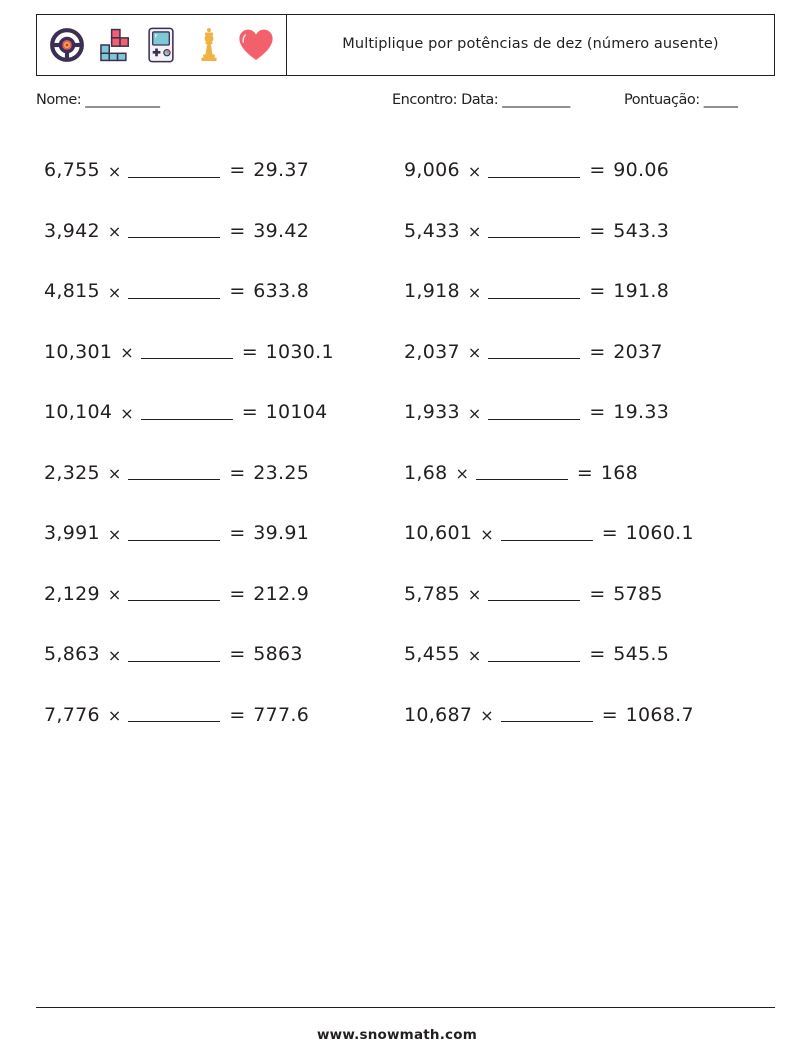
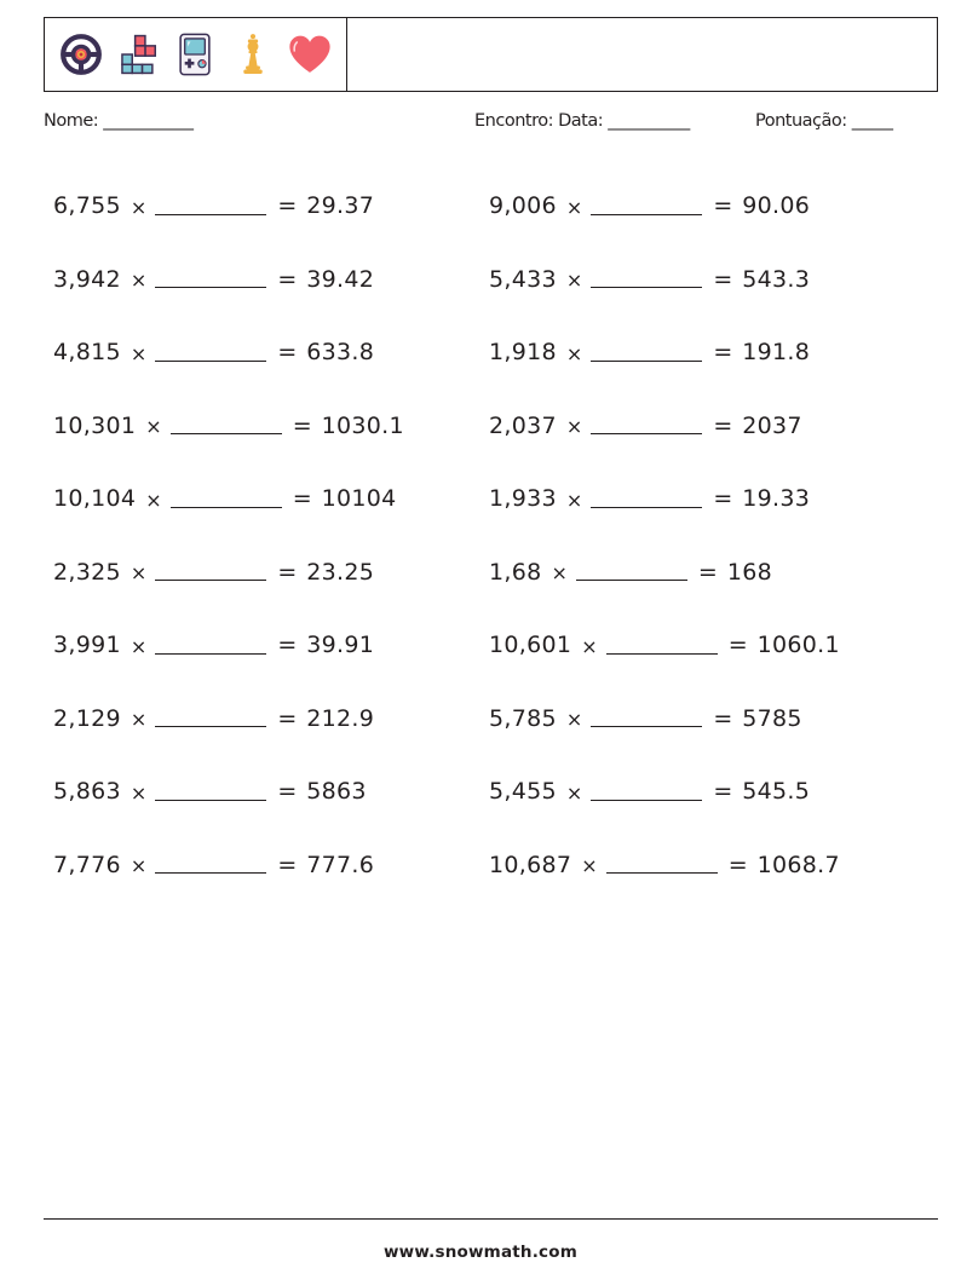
- Multiplique por potências de dez (número ausente)
  Nome: ___________
  Encontro: Data: __________
  Pontuação: _____
  6,755
  ×
  =
  29.37
  3,942
  ×
  =
  39.42
  4,815
  ×
  =
  633.8
  10,301
  ×
  =
  1030.1
  10,104
  ×
  =
  10104
  2,325
  ×
  =
  23.25
  3,991
  ×
  =
  39.91
  2,129
  ×
  =
  212.9
  5,863
  ×
  =
  5863
  7,776
  ×
  =
  777.6
  9,006
  ×
  =
  90.06
  5,433
  ×
  =
  543.3
  1,918
  ×
  =
  191.8
  2,037
  ×
  =
  2037
  1,933
  ×
  =
  19.33
  1,68
  ×
  =
  168
  10,601
  ×
  =
  1060.1
  5,785
  ×
  =
  5785
  5,455
  ×
  =
  545.5
  10,687
  ×
  =
  1068.7
  www.snowmath.com
